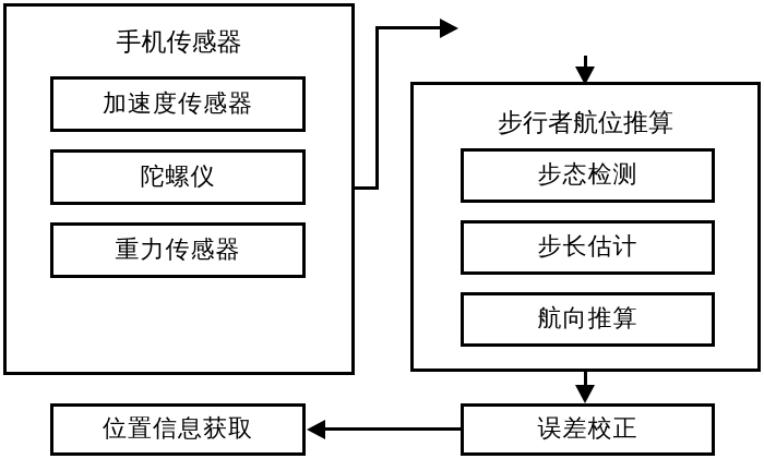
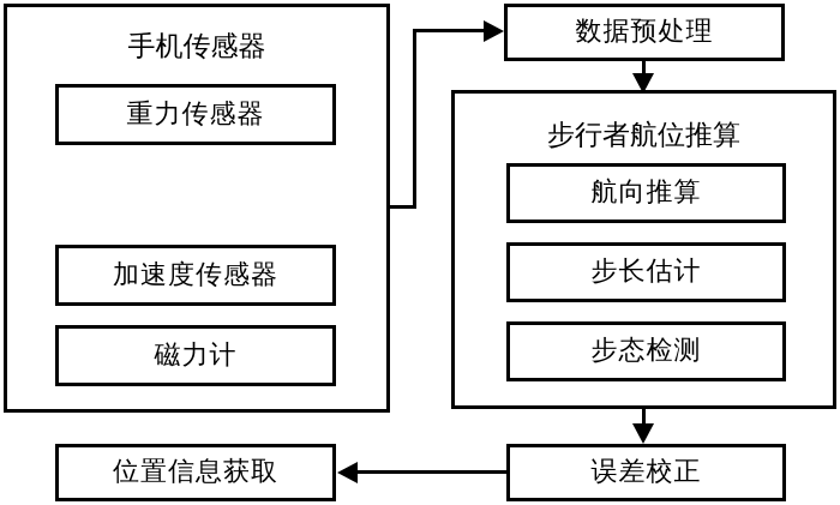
  手机传感器
- 加速度传感器
+ 重力传感器
- 陀螺仪
- 重力传感器
+ 加速度传感器
+ 磁力计
+ 数据预处理
  步行者航位推算
- 步态检测
+ 航向推算
  步长估计
- 航向推算
+ 步态检测
  误差校正
  位置信息获取
